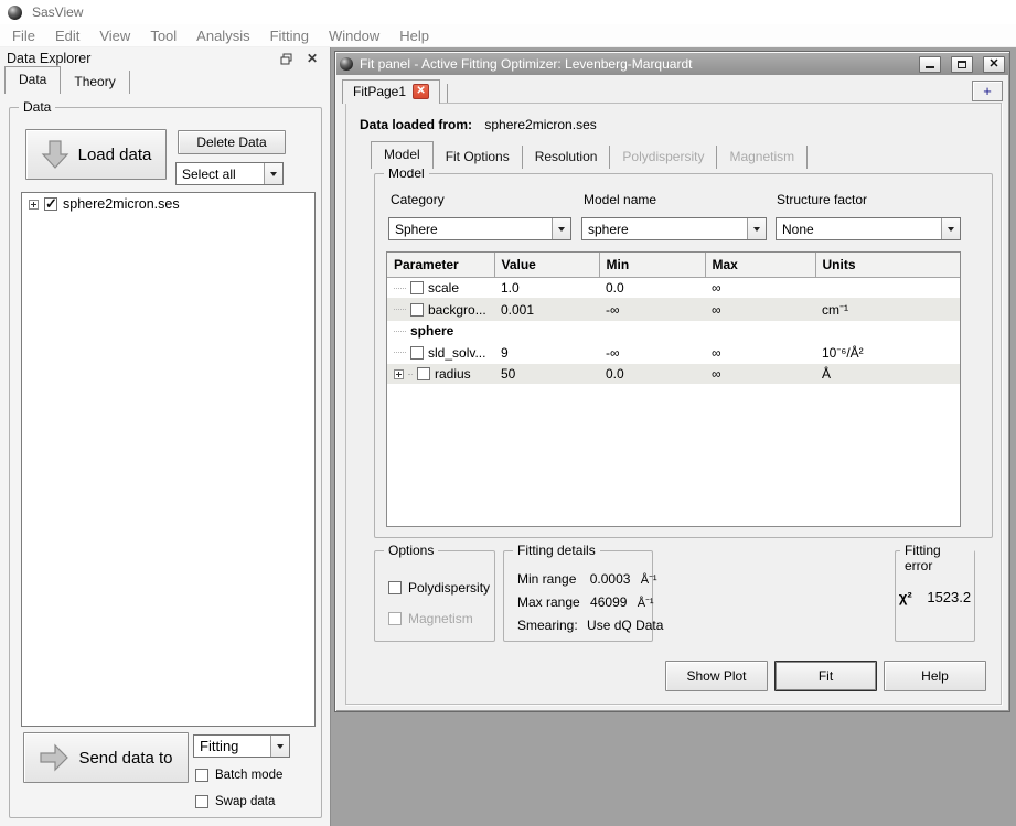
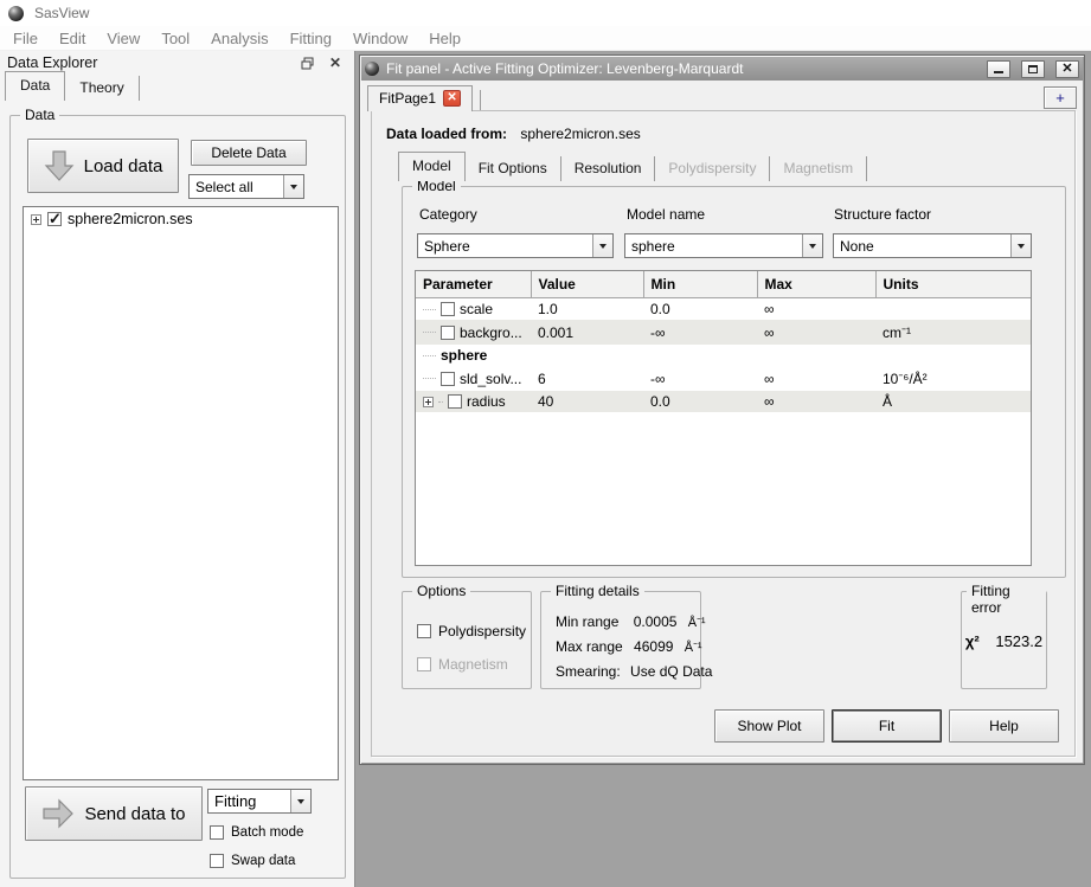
  SasView
  File
  Edit
  View
  Tool
  Analysis
  Fitting
  Window
  Help
  Data Explorer
  ✕
  Data
  Theory
  Data
  Load data
  Delete Data
  Select all
  sphere2micron.ses
  Send data to
  Fitting
  Batch mode
  Swap data
  Fit panel - Active Fitting Optimizer: Levenberg-Marquardt
  ✕
  FitPage1
  ✕
  +
  Data loaded from: sphere2micron.ses
  Model
  Fit Options
  Resolution
  Polydispersity
  Magnetism
  Model
  Category
  Model name
  Structure factor
  Sphere
  sphere
  None
  Parameter	Value	Min	Max	Units
  scale	1.0	0.0	∞
  backgro...	0.001	-∞	∞	cm⁻¹
  sphere
- sld_solv...	9	-∞	∞	10⁻⁶/Å²
+ sld_solv...	6	-∞	∞	10⁻⁶/Å²
- radius	50	0.0	∞	Å
+ radius	40	0.0	∞	Å
  Options
  Polydispersity
  Magnetism
  Fitting details
- Min range 0.0003 Å⁻¹
+ Min range 0.0005 Å⁻¹
  Max range 46099 Å⁻¹
  Smearing: Use dQ Data
  Fitting error
  χ² 1523.2
  Show Plot
  Fit
  Help
